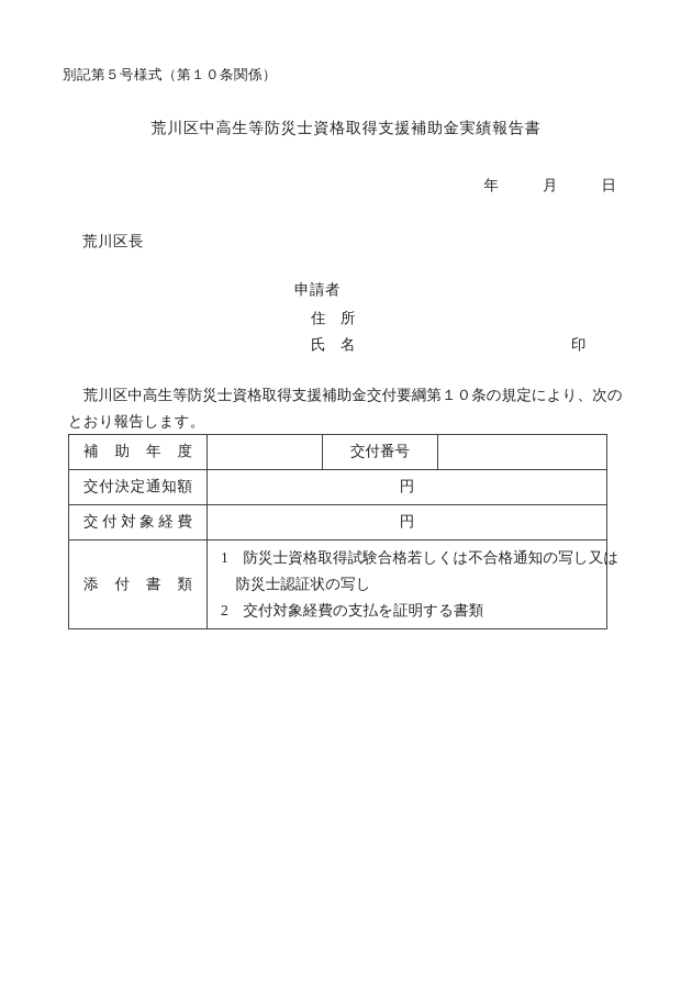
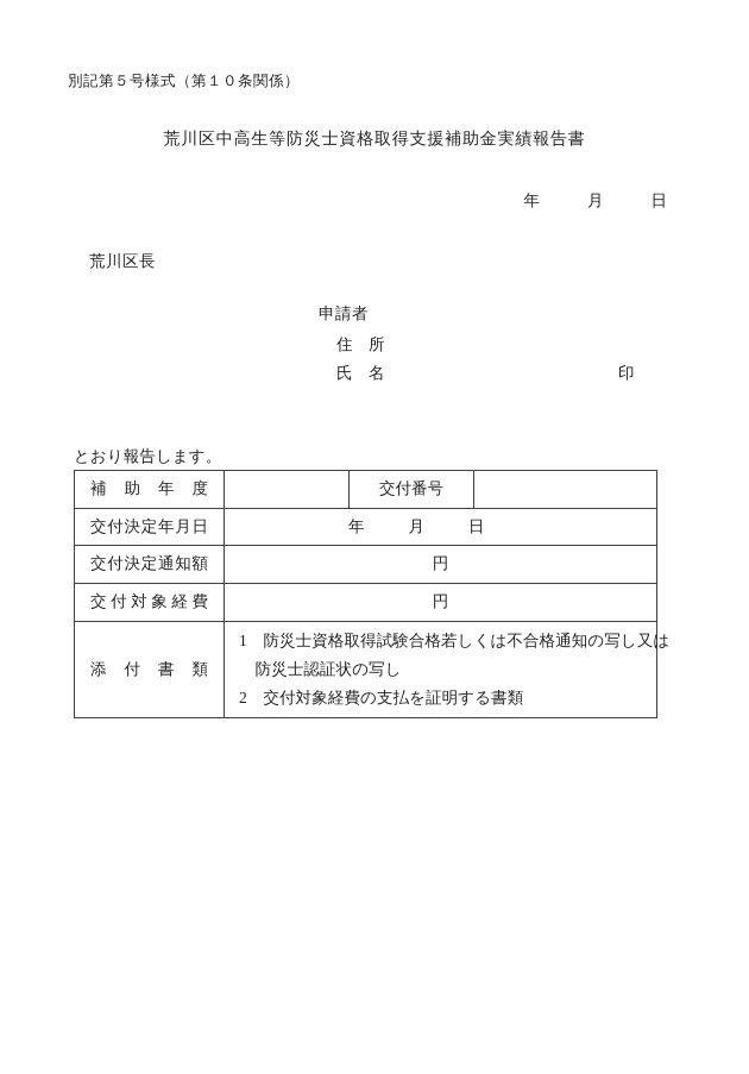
  別記第５号様式（第１０条関係）
  荒川区中高生等防災士資格取得支援補助金実績報告書
  年
  月
  日
  荒川区長
  申請者
  住 所
  氏 名
  印
- 荒川区中高生等防災士資格取得支援補助金交付要綱第１０条の規定により、次の
  とおり報告します。
  補助年度		交付番号
+ 交付決定年月日	年 月 日
  交付決定通知額	円
  交付対象経費	円
  添付書類	1 防災士資格取得試験合格若しくは不合格通知の写し又は 防災士認証状の写し 2 交付対象経費の支払を証明する書類
